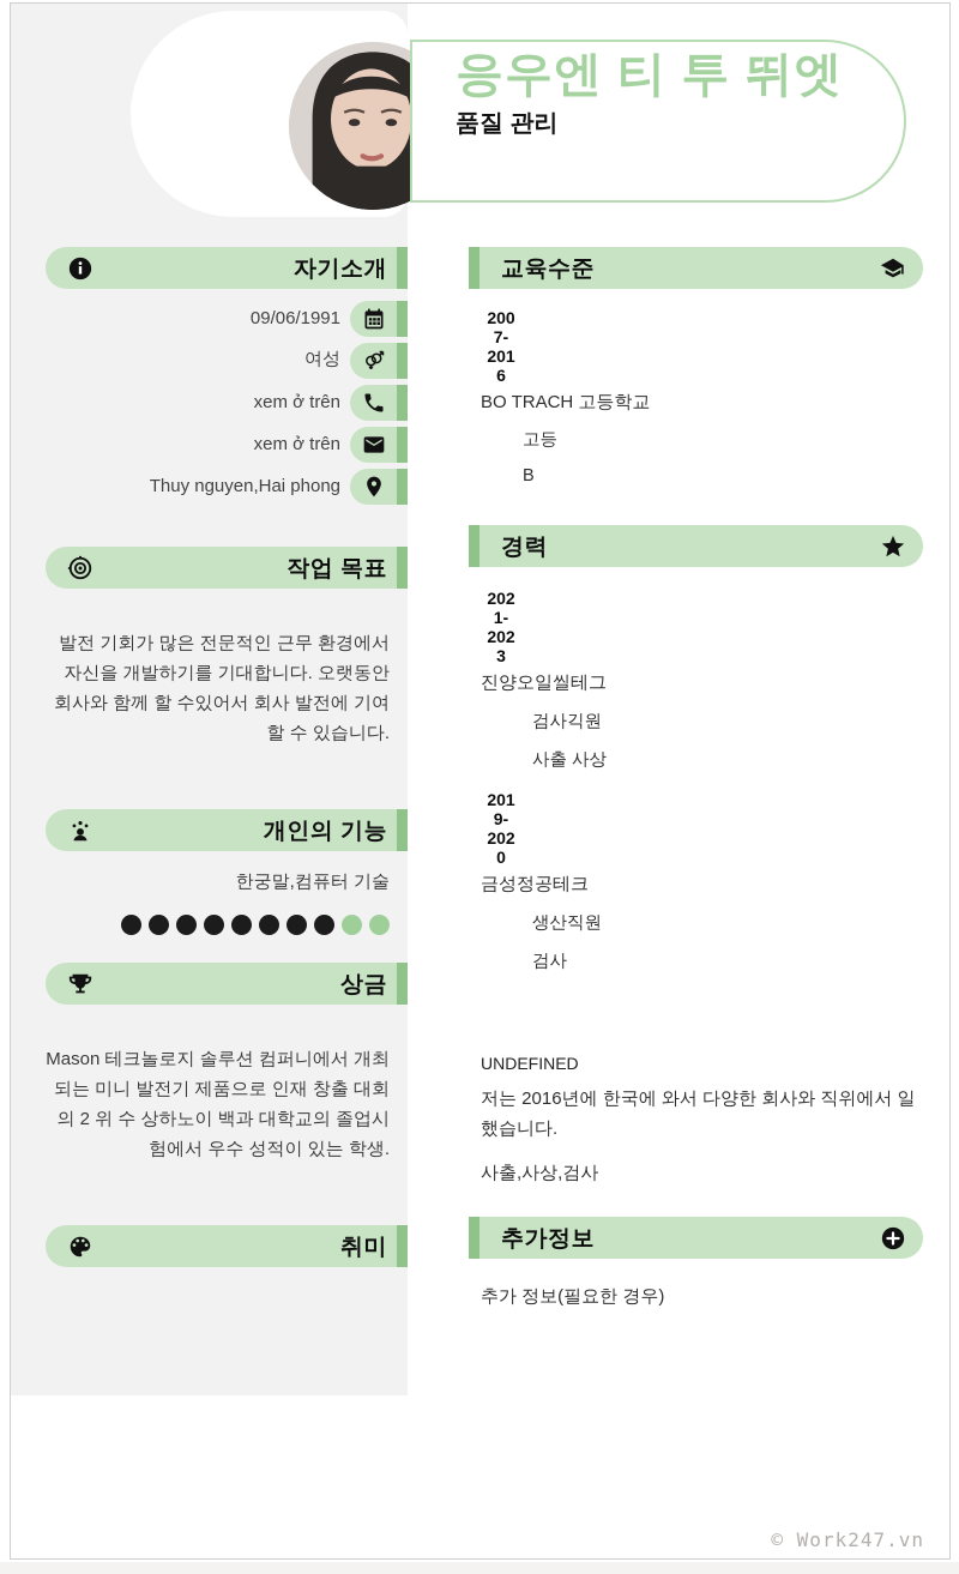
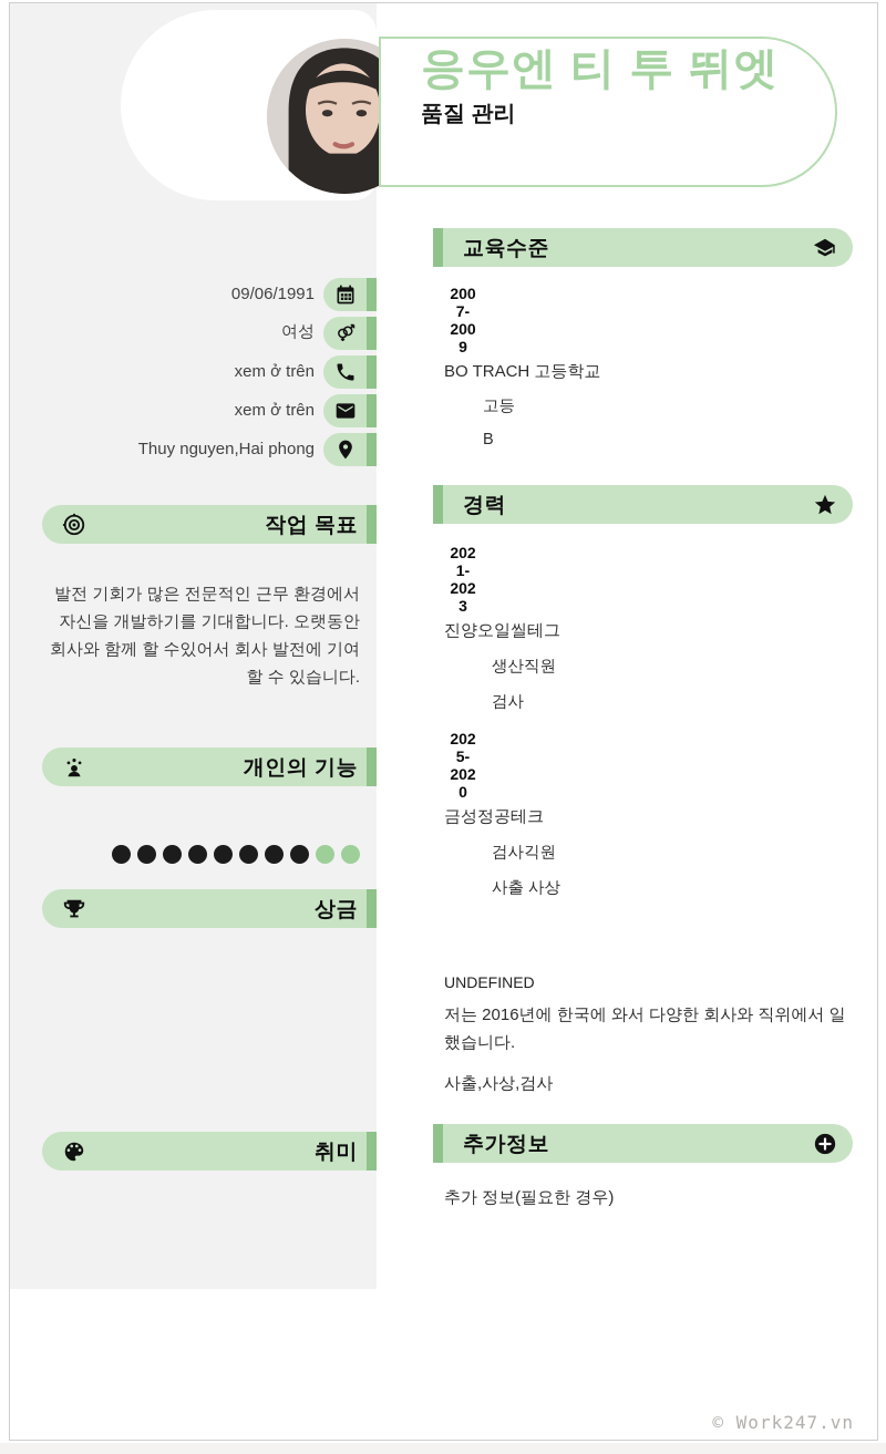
  응우엔 티 투 뛰엣
  품질 관리
- 자기소개
  09/06/1991
  여성
  xem ở trên
  xem ở trên
  Thuy nguyen,Hai phong
  작업 목표
  발전 기회가 많은 전문적인 근무 환경에서 자신을 개발하기를 기대합니다. 오랫동안 회사와 함께 할 수있어서 회사 발전에 기여할 수 있습니다.
  개인의 기능
- 한궁말,컴퓨터 기술
  상금
- Mason 테크놀로지 솔루션 컴퍼니에서 개최되는 미니 발전기 제품으로 인재 창출 대회의 2 위 수 상하노이 백과 대학교의 졸업시험에서 우수 성적이 있는 학생.
  취미
  교육수준
- 2007-2016
+ 2007-2009
  BO TRACH 고등학교
  고등
  B
  경력
  2021-2023
  진양오일씰테그
- 검사긱원
+ 생산직원
- 사출 사상
+ 검사
- 2019-2020
+ 2025-2020
  금성정공테크
- 생산직원
+ 검사긱원
- 검사
+ 사출 사상
  UNDEFINED
  저는 2016년에 한국에 와서 다양한 회사와 직위에서 일했습니다.
  사출,사상,검사
  추가정보
  추가 정보(필요한 경우)
  © Work247.vn
